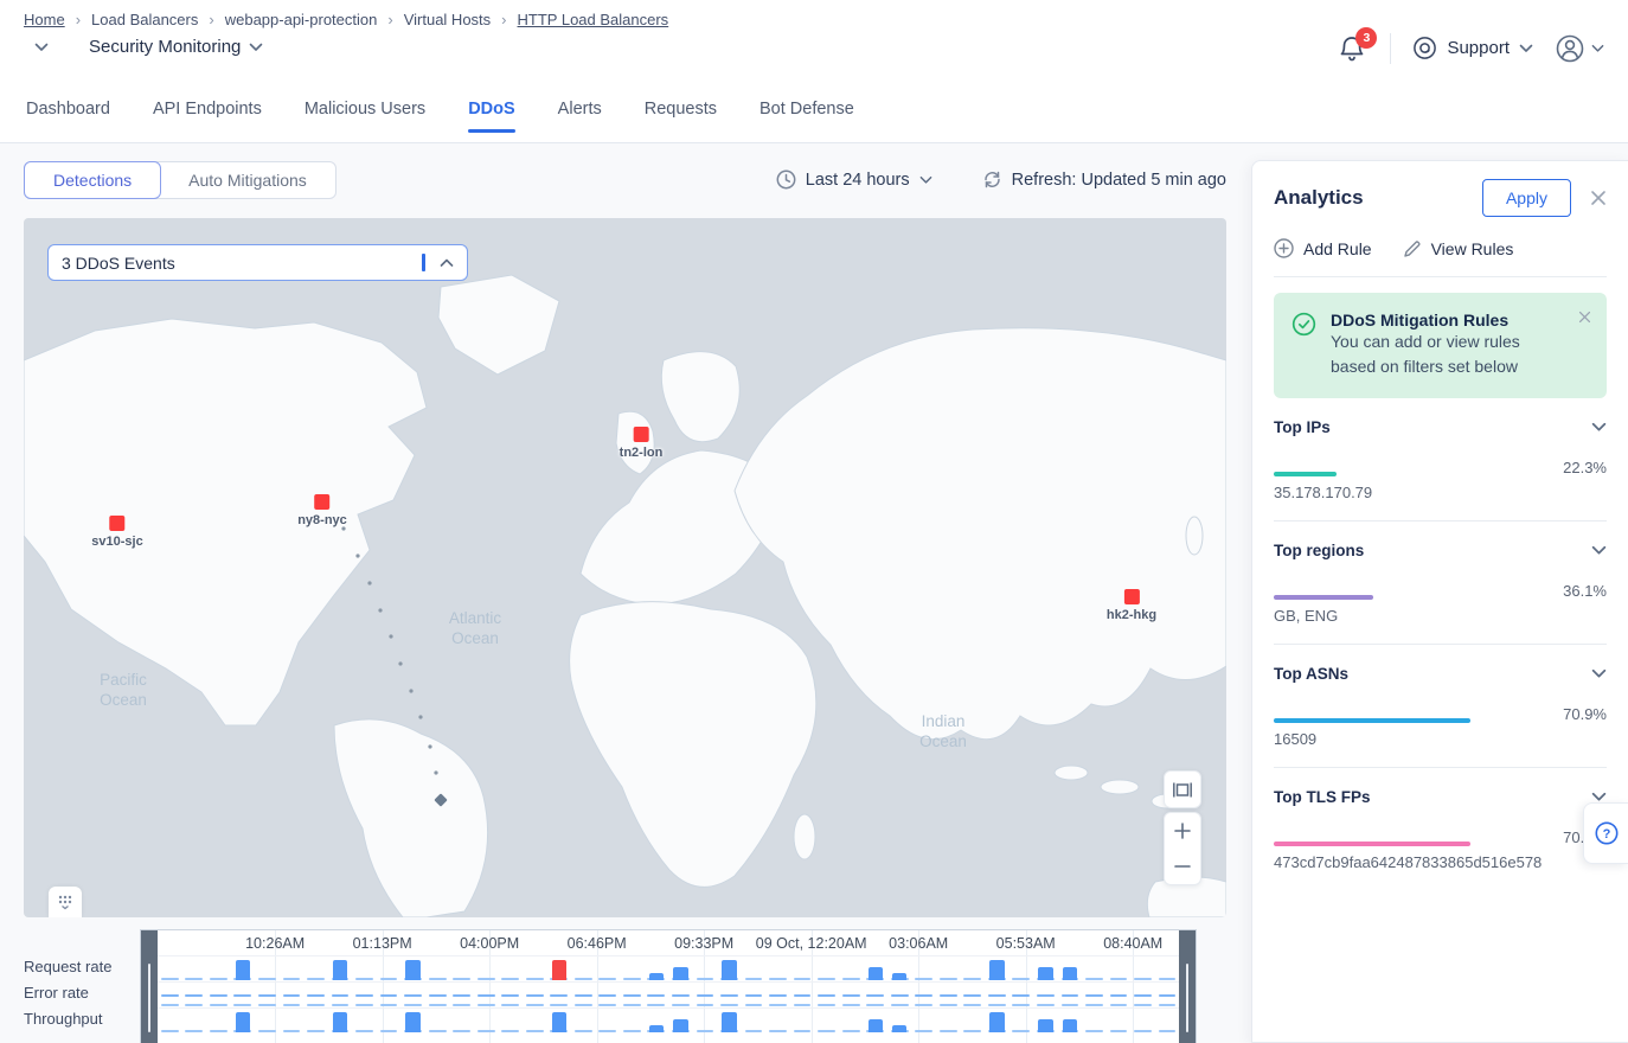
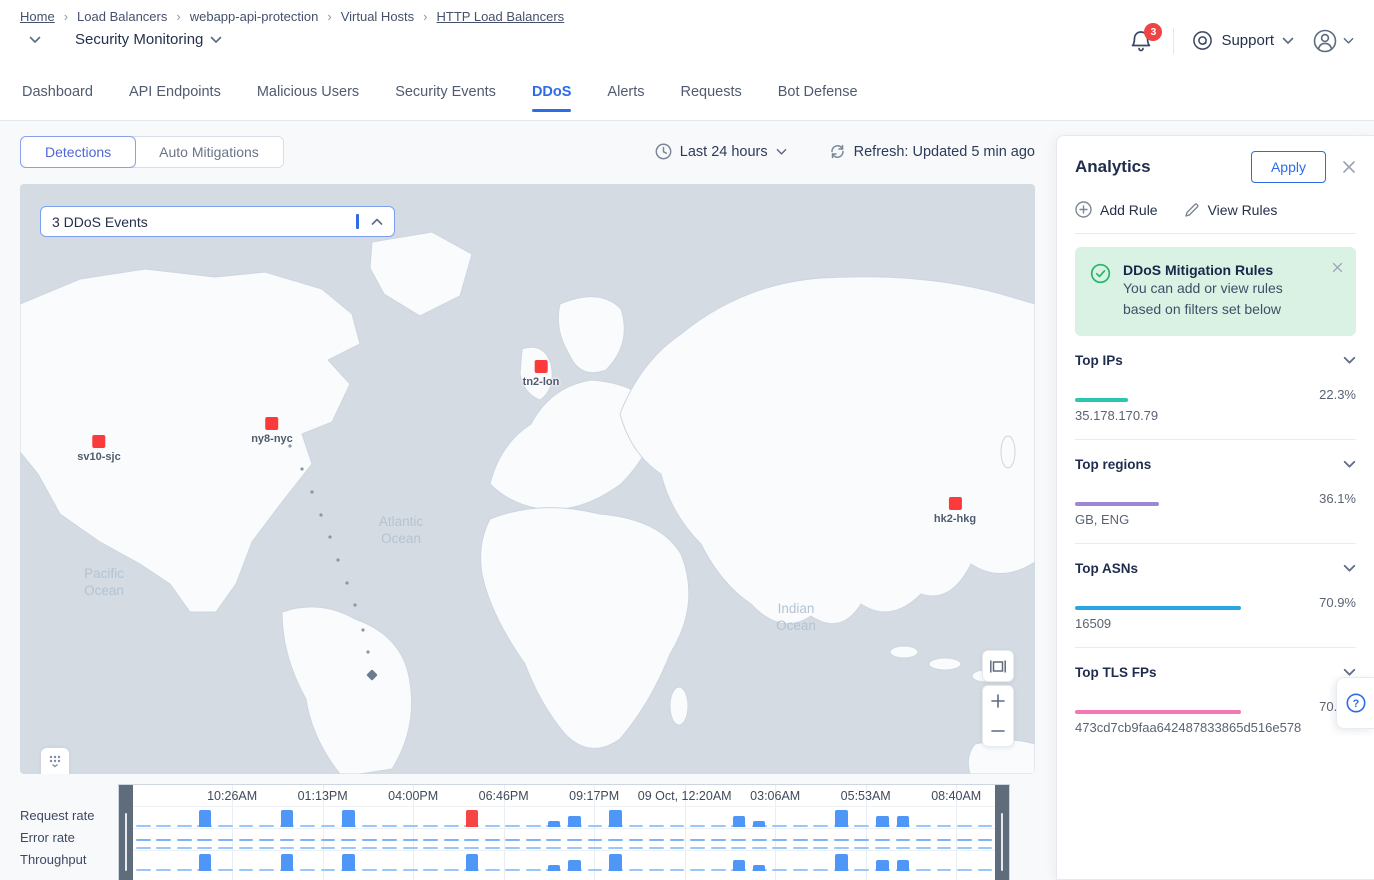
  Home
  ›
  Load Balancers
  ›
  webapp-api-protection
  ›
  Virtual Hosts
  ›
  HTTP Load Balancers
  Security Monitoring
  3
  Support
  Dashboard
  API Endpoints
  Malicious Users
+ Security Events
  DDoS
  Alerts
  Requests
  Bot Defense
  Detections
  Auto Mitigations
  Last 24 hours
  Refresh: Updated 5 min ago
  Pacific
  Ocean
  Atlantic
  Ocean
  Indian
  Ocean
  sv10-sjc
  ny8-nyc
  tn2-lon
  hk2-hkg
  3 DDoS Events
  Request rate
  Error rate
  Throughput
  10:26AM
  01:13PM
  04:00PM
  06:46PM
- 09:33PM
+ 09:17PM
  09 Oct, 12:20AM
  03:06AM
  05:53AM
  08:40AM
  Analytics
  Apply
  Add Rule
  View Rules
  DDoS Mitigation Rules
  You can add or view rules
  based on filters set below
  Top IPs
  22.3%
  35.178.170.79
  Top regions
  36.1%
  GB, ENG
  Top ASNs
  70.9%
  16509
  Top TLS FPs
  473cd7cb9faa642487833865d516e578
  ?
